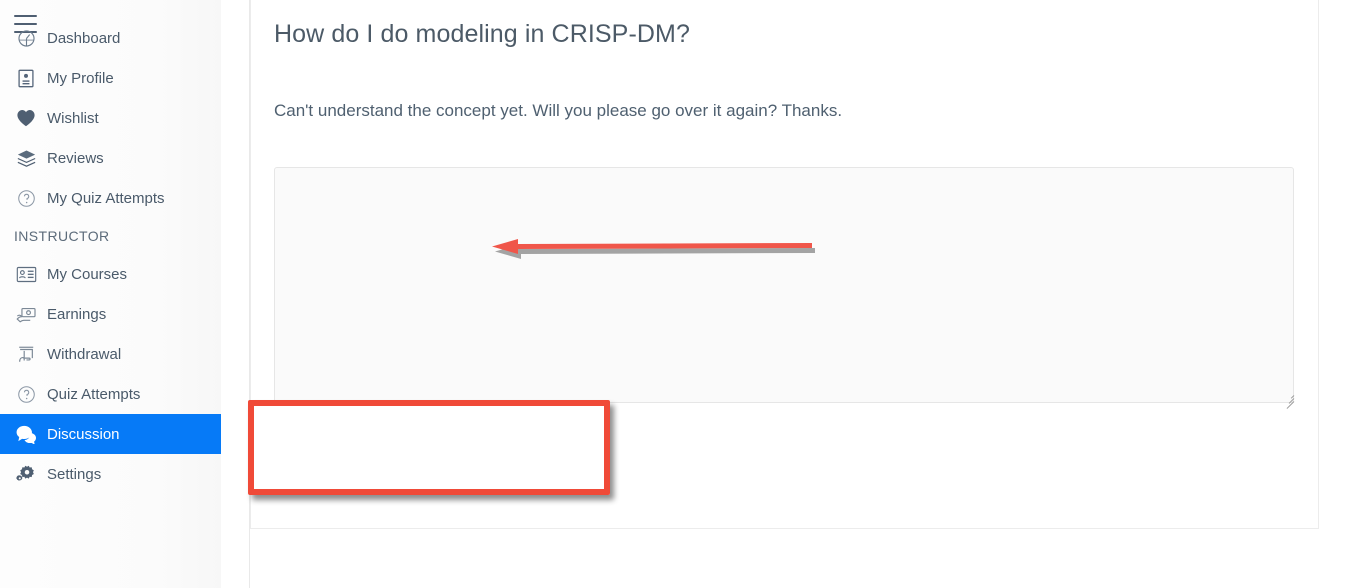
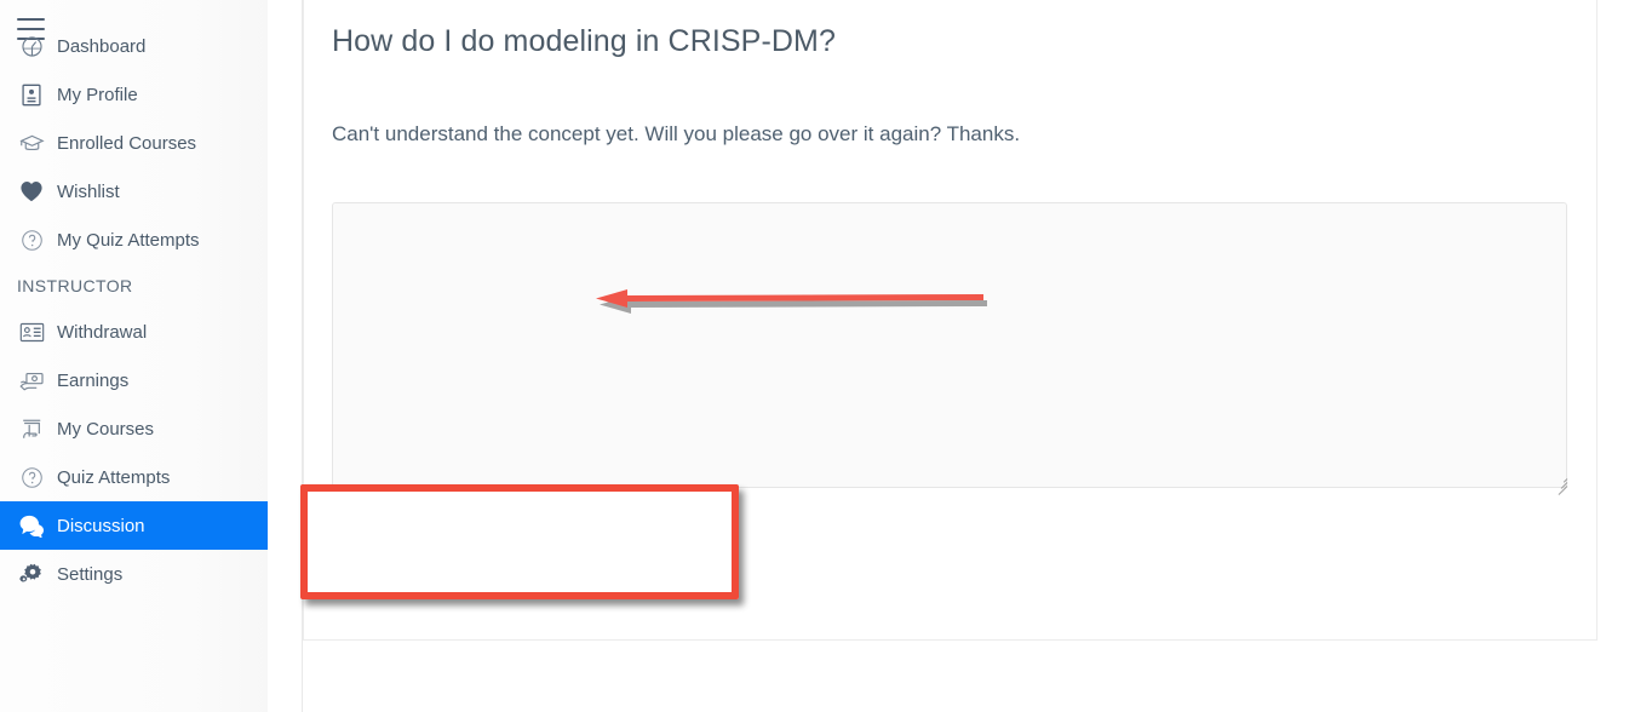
  Dashboard
  My Profile
+ Enrolled Courses
  Wishlist
- Reviews
  My Quiz Attempts
  INSTRUCTOR
- My Courses
+ Withdrawal
  Earnings
- Withdrawal
+ My Courses
  Quiz Attempts
  Discussion
  Settings
  How do I do modeling in CRISP-DM?
  Can't understand the concept yet. Will you please go over it again? Thanks.
